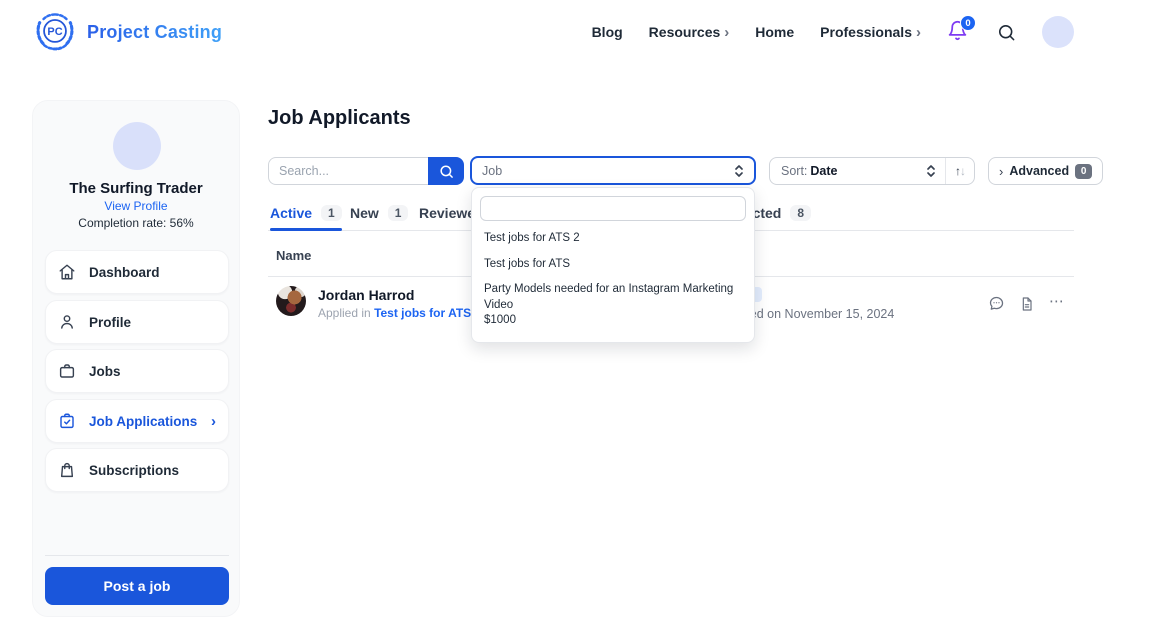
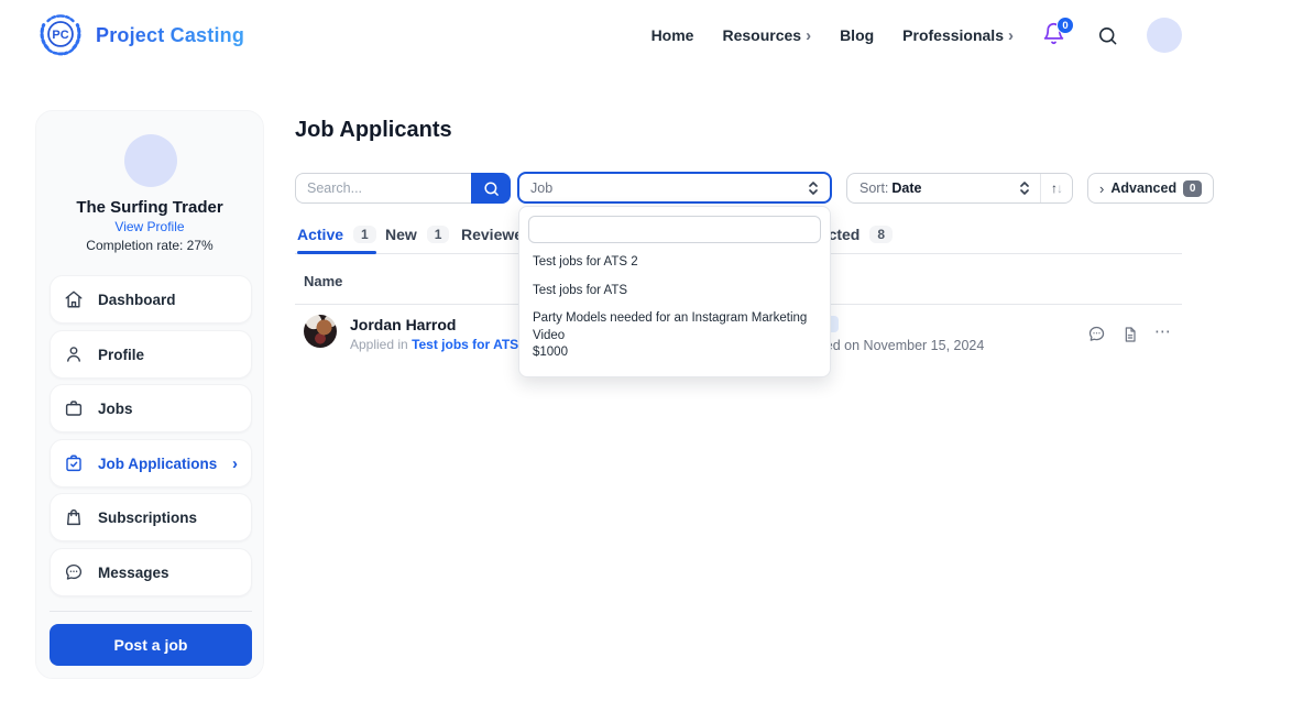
  PC
  Project Casting
- Blog
+ Home
  Resources
  ›
- Home
+ Blog
  Professionals
  ›
  0
  The Surfing Trader
  View Profile
- Completion rate: 56%
+ Completion rate: 27%
  Dashboard
  Profile
  Jobs
  Job Applications
  ›
  Subscriptions
+ Messages
  Post a job
  Job Applicants
  Search...
  Job
  Sort: Date
  ↑↓
  ›
  Advanced
  0
  Active
  1
  New
  1
  Review
  8
  Name
  Jordan Harrod
  Applied in Test jobs for ATS
  d on November 15, 2024
  ⋯
  Test jobs for ATS 2
  Test jobs for ATS
  Party Models needed for an Instagram Marketing Video
  $1000
